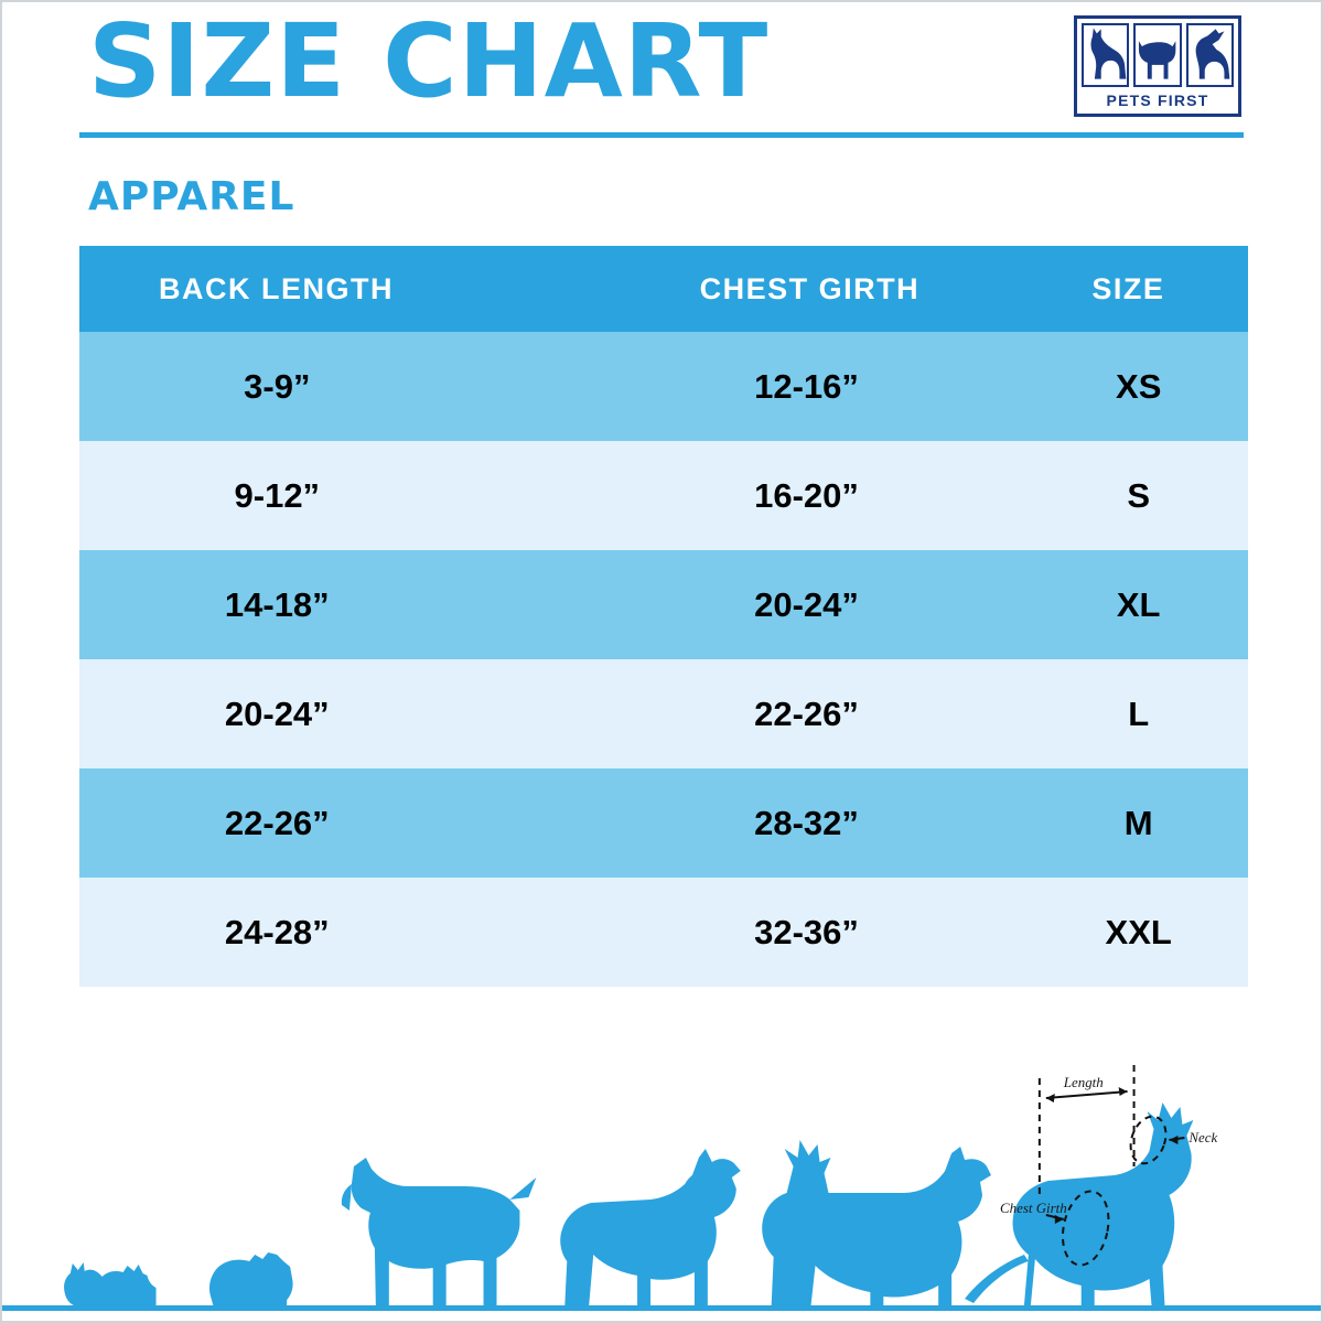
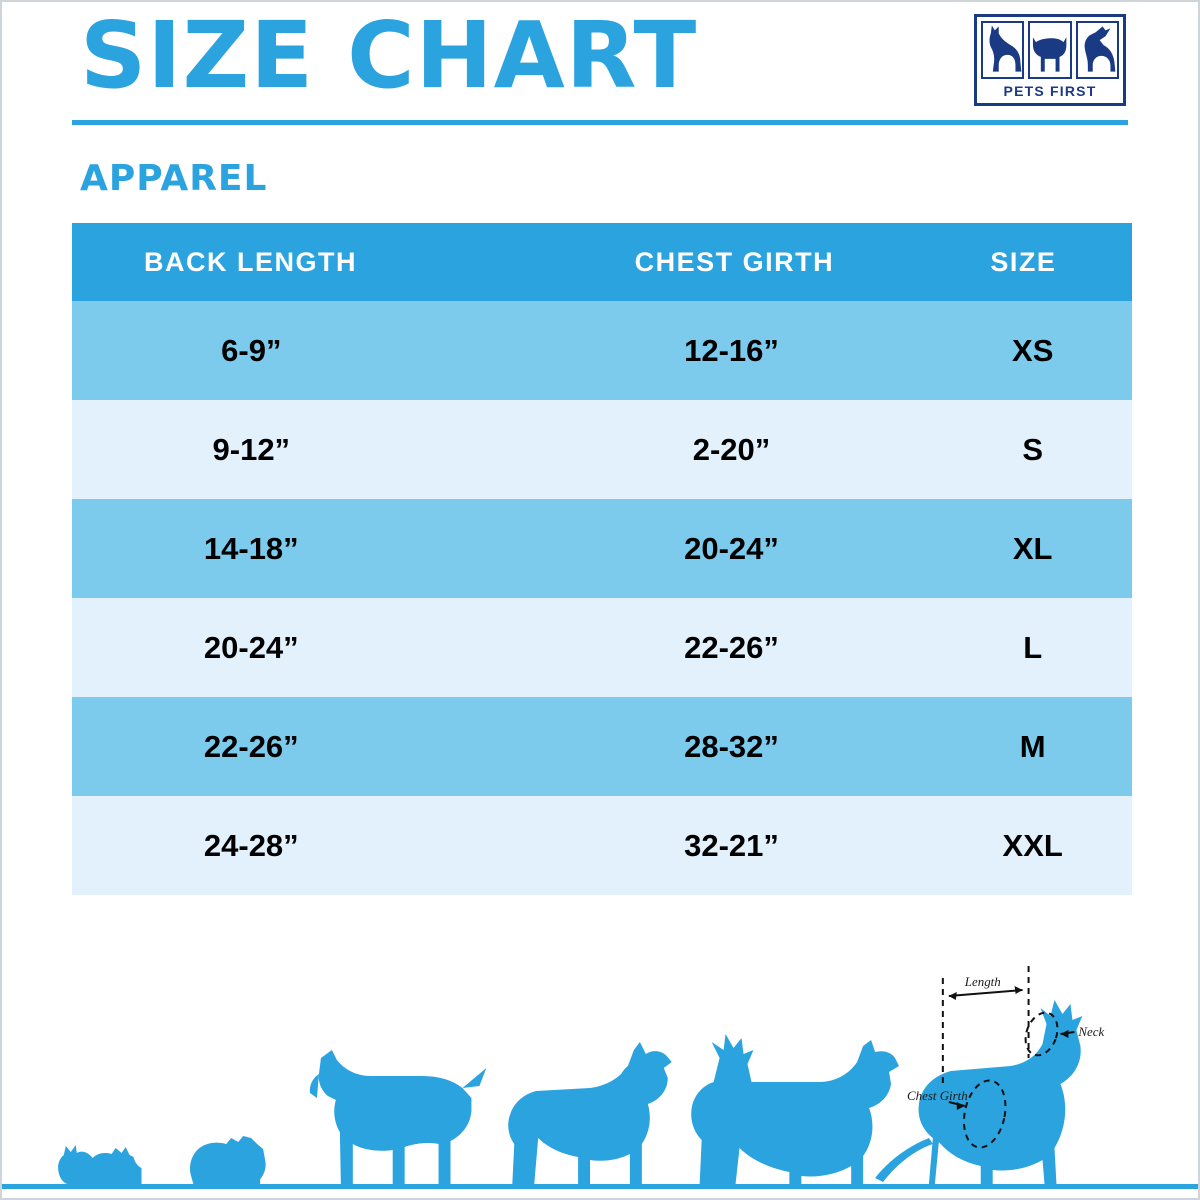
  SIZE CHART
  PETS FIRST
  APPAREL
  BACK LENGTH	CHEST GIRTH	SIZE
- 3-9”	12-16”	XS
+ 6-9”	12-16”	XS
- 9-12”	16-20”	S
+ 9-12”	2-20”	S
  14-18”	20-24”	XL
  20-24”	22-26”	L
  22-26”	28-32”	M
- 24-28”	32-36”	XXL
+ 24-28”	32-21”	XXL
  Length
  Neck
  Chest Girth
